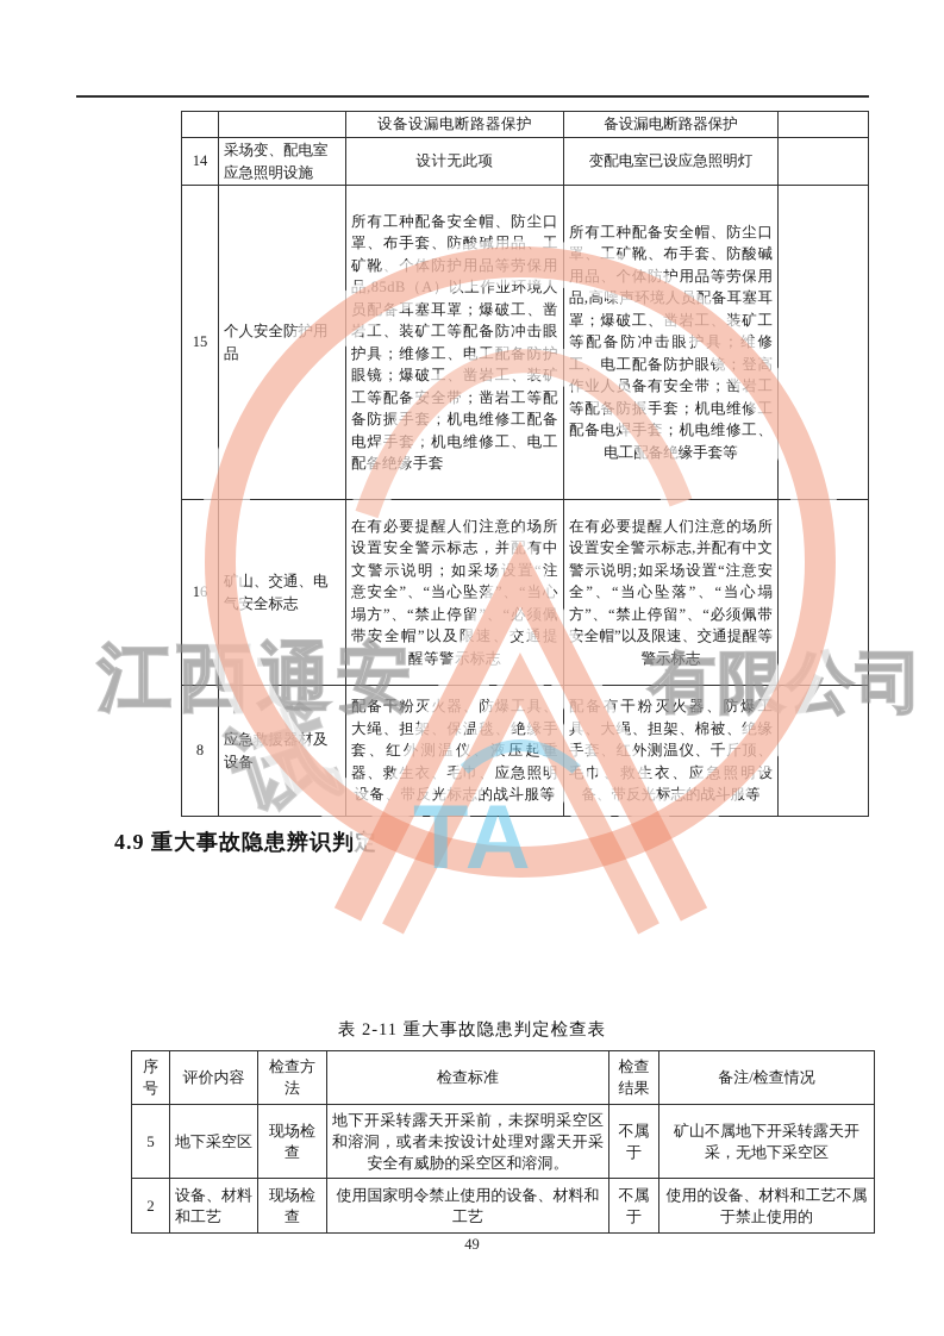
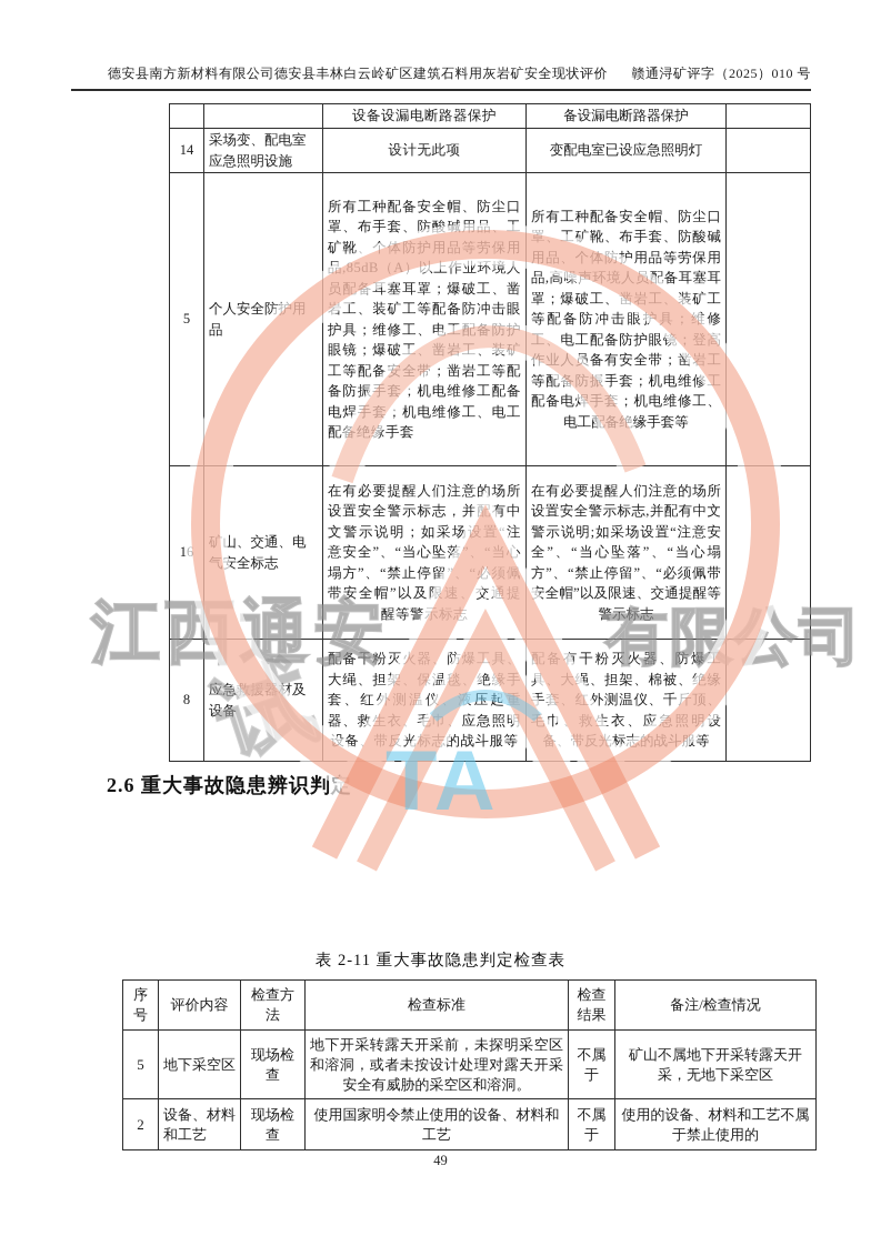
+ 德安县南方新材料有限公司德安县丰林白云岭矿区建筑石料用灰岩矿安全现状评价
+ 赣通浔矿评字（2025）010 号
  		设备设漏电断路器保护	备设漏电断路器保护
  14	采场变、配电室应急照明设施	设计无此项	变配电室已设应急照明灯
- 15	个人安全防护用品	所有工种配备安全帽、防尘口罩、布手套、防酸碱用品、工矿靴、个体防护用品等劳保用品,85dB（A）以上作业环境人员配备耳塞耳罩；爆破工、凿岩工、装矿工等配备防冲击眼护具；维修工、电工配备防护眼镜；爆破工、凿岩工、装矿工等配备安全带；凿岩工等配备防振手套；机电维修工配备电焊手套；机电维修工、电工配备绝缘手套	所有工种配备安全帽、防尘口罩、工矿靴、布手套、防酸碱用品、个体防护用品等劳保用品,高噪声环境人员配备耳塞耳罩；爆破工、凿岩工、装矿工等配备防冲击眼护具；维修工、电工配备防护眼镜；登高作业人员备有安全带；凿岩工等配备防振手套；机电维修工配备电焊手套；机电维修工、电工配备绝缘手套等
+ 5	个人安全防护用品	所有工种配备安全帽、防尘口罩、布手套、防酸碱用品、工矿靴、个体防护用品等劳保用品,85dB（A）以上作业环境人员配备耳塞耳罩；爆破工、凿岩工、装矿工等配备防冲击眼护具；维修工、电工配备防护眼镜；爆破工、凿岩工、装矿工等配备安全带；凿岩工等配备防振手套；机电维修工配备电焊手套；机电维修工、电工配备绝缘手套	所有工种配备安全帽、防尘口罩、工矿靴、布手套、防酸碱用品、个体防护用品等劳保用品,高噪声环境人员配备耳塞耳罩；爆破工、凿岩工、装矿工等配备防冲击眼护具；维修工、电工配备防护眼镜；登高作业人员备有安全带；凿岩工等配备防振手套；机电维修工配备电焊手套；机电维修工、电工配备绝缘手套等
  16	矿山、交通、电气安全标志	在有必要提醒人们注意的场所设置安全警示标志，并配有中文警示说明；如采场设置“注意安全”、“当心坠落”、“当心塌方”、“禁止停留”、“必须佩带安全帽”以及限速、交通提醒等警示标志	在有必要提醒人们注意的场所设置安全警示标志,并配有中文警示说明;如采场设置“注意安全”、“当心坠落”、“当心塌方”、“禁止停留”、“必须佩带安全帽”以及限速、交通提醒等警示标志
  8	应急救援器材及设备	配备干粉灭火器、防爆工具、大绳、担架、保温毯、绝缘手套、红外测温仪、液压起重器、救生衣、毛巾、应急照明设备、带反光标志的战斗服等	配备有干粉灭火器、防爆工具、大绳、担架、棉被、绝缘手套、红外测温仪、千斤顶、毛巾、救生衣、应急照明设备、带反光标志的战斗服等
- 4.9 重大事故隐患辨识判定
+ 2.6 重大事故隐患辨识判定
  表 2-11 重大事故隐患判定检查表
  序号	评价内容	检查方法	检查标准	检查结果	备注/检查情况
  5	地下采空区	现场检查	地下开采转露天开采前，未探明采空区和溶洞，或者未按设计处理对露天开采安全有威胁的采空区和溶洞。	不属于	矿山不属地下开采转露天开采，无地下采空区
  2	设备、材料和工艺	现场检查	使用国家明令禁止使用的设备、材料和工艺	不属于	使用的设备、材料和工艺不属于禁止使用的
  49
  江西通安
  有限公司
  TA
